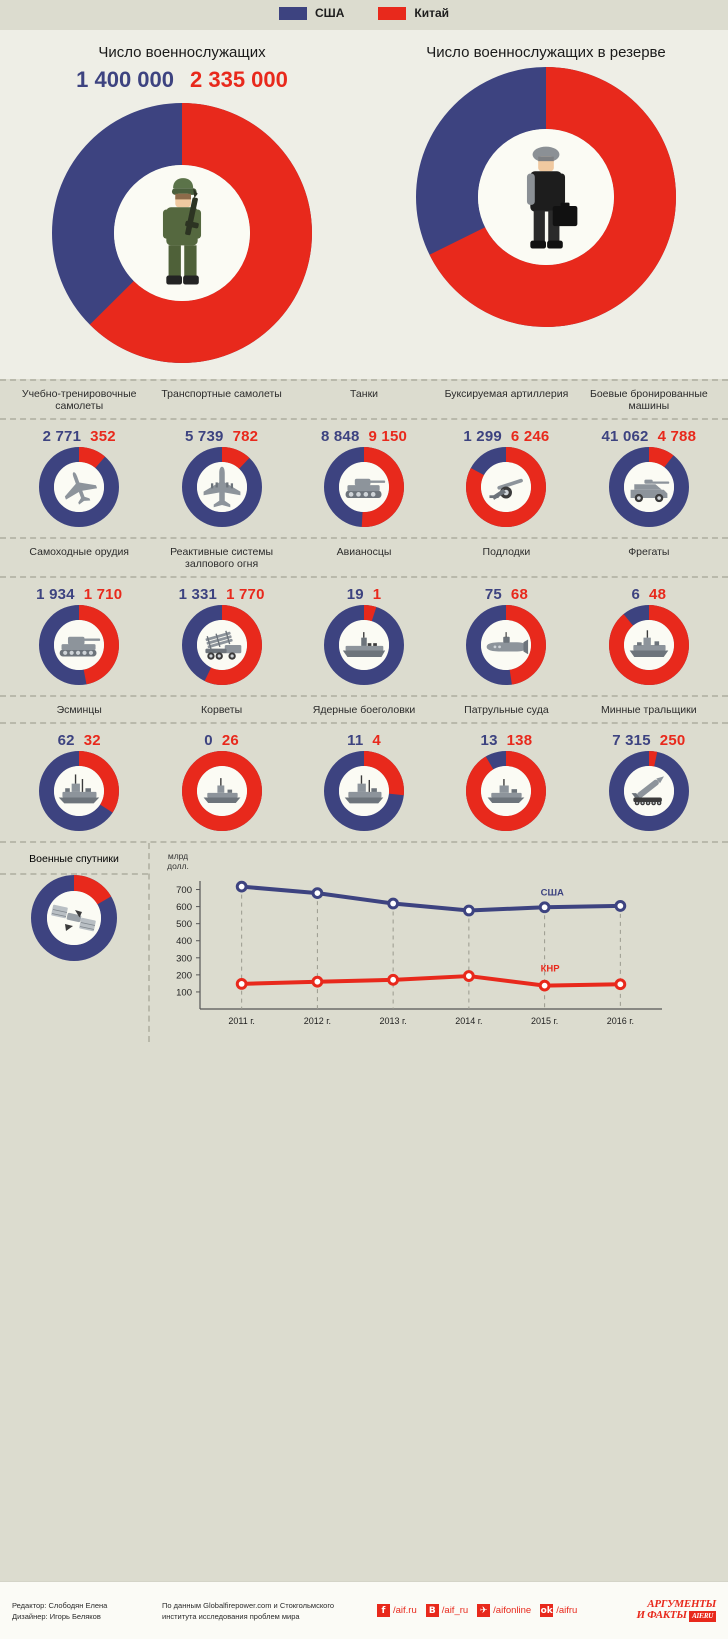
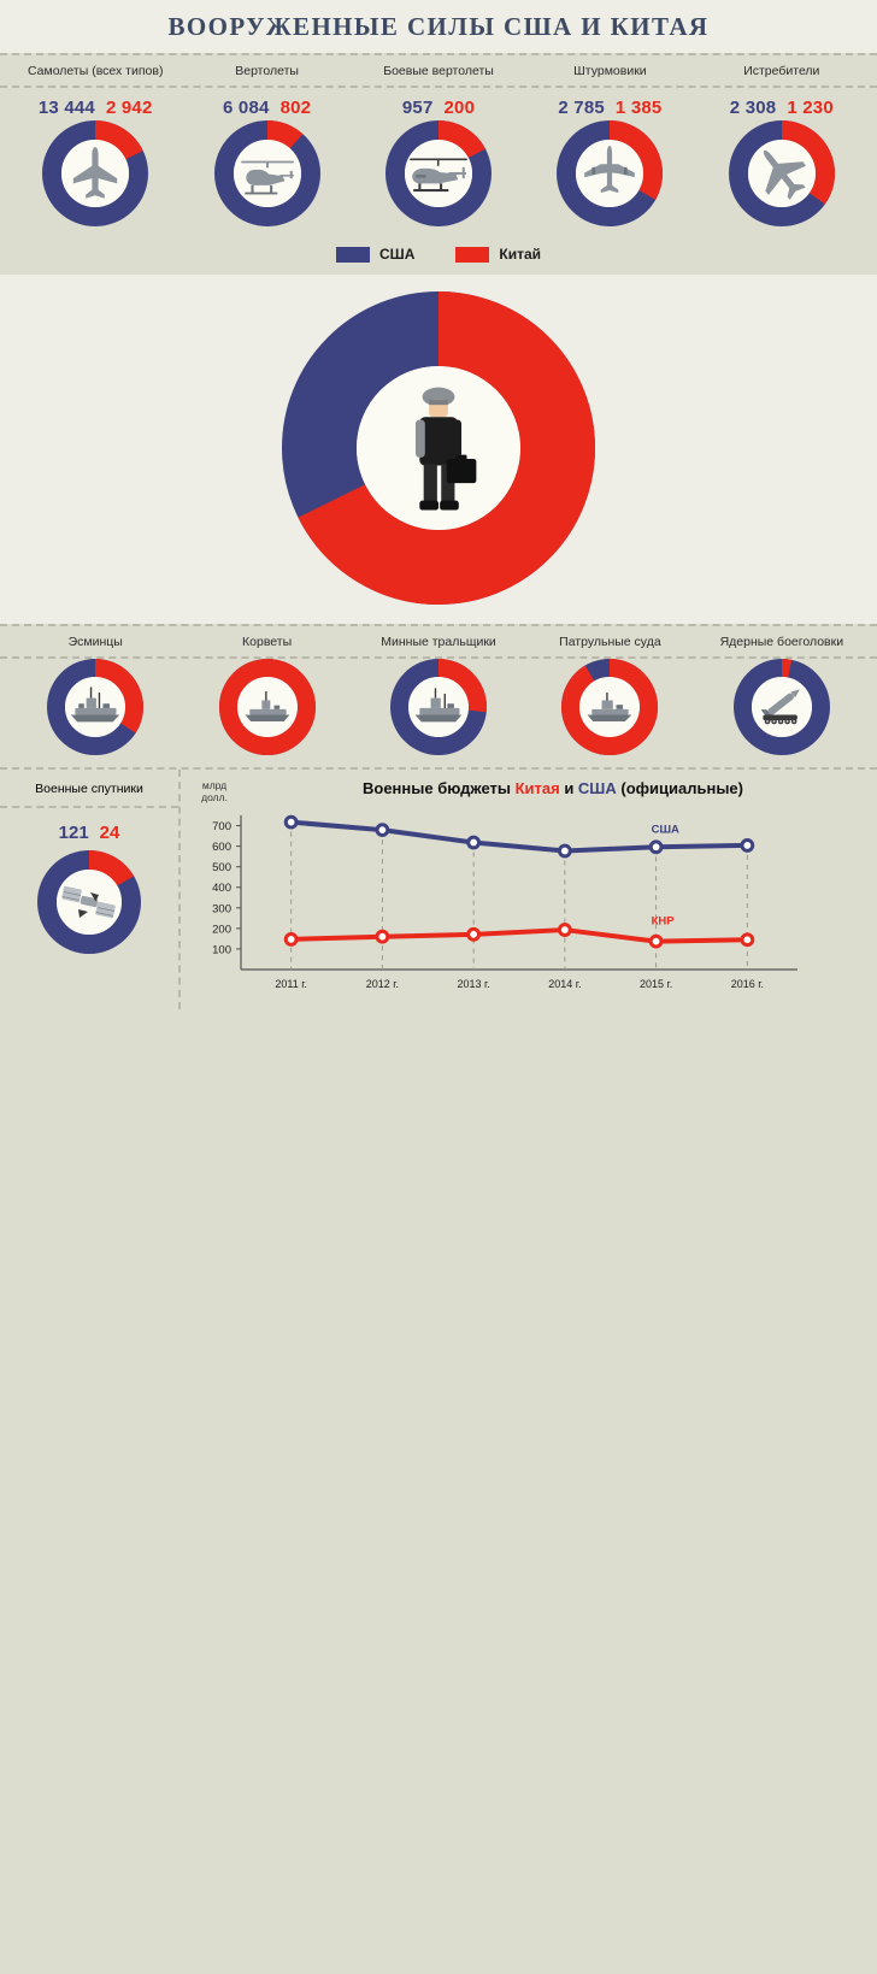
+ ВООРУЖЕННЫЕ СИЛЫ США И КИТАЯ
+ Самолеты (всех типов)
+ Вертолеты
+ Боевые вертолеты
+ Штурмовики
+ Истребители
+ 13 444 2 942
+ 6 084 802
+ 957 200
+ 2 785 1 385
+ 2 308 1 230
  США
  Китай
- Число военнослужащих
- 1 400 000 2 335 000
- Число военнослужащих в резерве
- Учебно-тренировочные самолеты
- Транспортные самолеты
- Танки
- Буксируемая артиллерия
- Боевые бронированные машины
- 2 771 352
- 5 739 782
- 8 848 9 150
- 1 299 6 246
- 41 062 4 788
- Самоходные орудия
- Реактивные системы залпового огня
- Авианосцы
- Подлодки
- Фрегаты
- 1 934 1 710
- 1 331 1 770
- 19 1
- 75 68
- 6 48
  Эсминцы
  Корветы
- Ядерные боеголовки
+ Минные тральщики
  Патрульные суда
- Минные тральщики
+ Ядерные боеголовки
- 62 32
- 0 26
- 11 4
- 13 138
- 7 315 250
  Военные спутники
+ 121 24
  млрд долл.
+ Военные бюджеты Китая и США (официальные)
  100
  200
  300
  400
  500
  600
  700
  2011 г.
  2012 г.
  2013 г.
  2014 г.
  2015 г.
  2016 г.
  США
  КНР
- Редактор: Слободян Елена
- Дизайнер: Игорь Беляков
- По данным Globalfirepower.com и Стокгольмского
- института исследования проблем мира
- f
- /aif.ru
- B
- /aif_ru
- ✈
- /aifonline
- ok
- /aifru
- АРГУМЕНТЫ
- И ФАКТЫ AIF.RU
